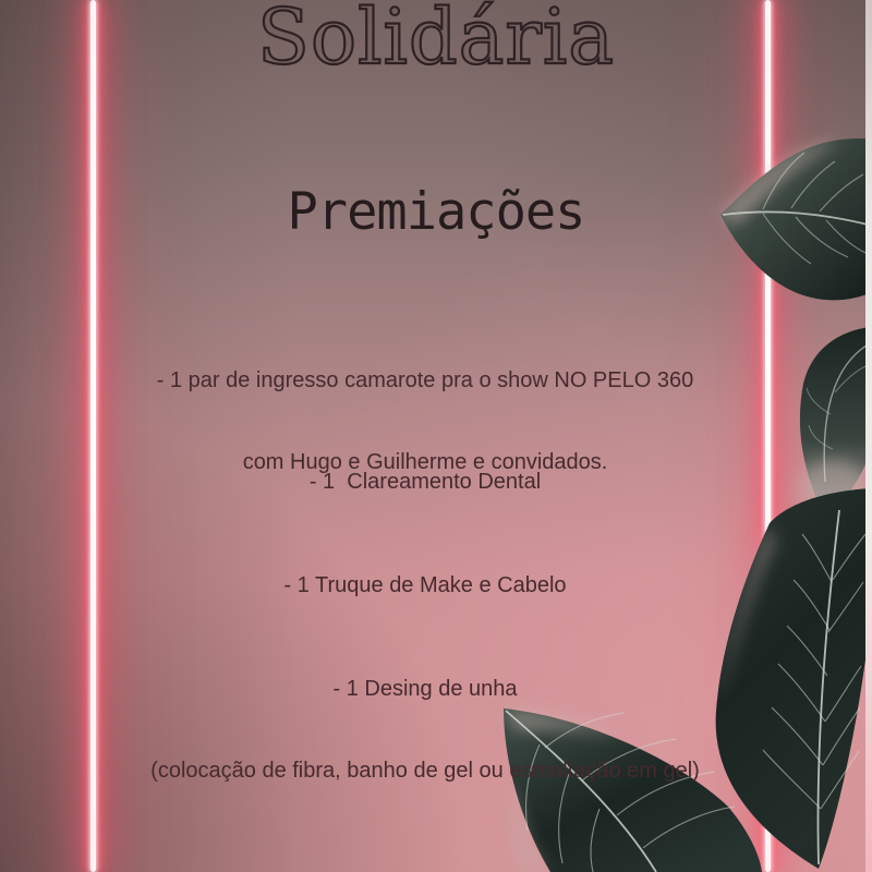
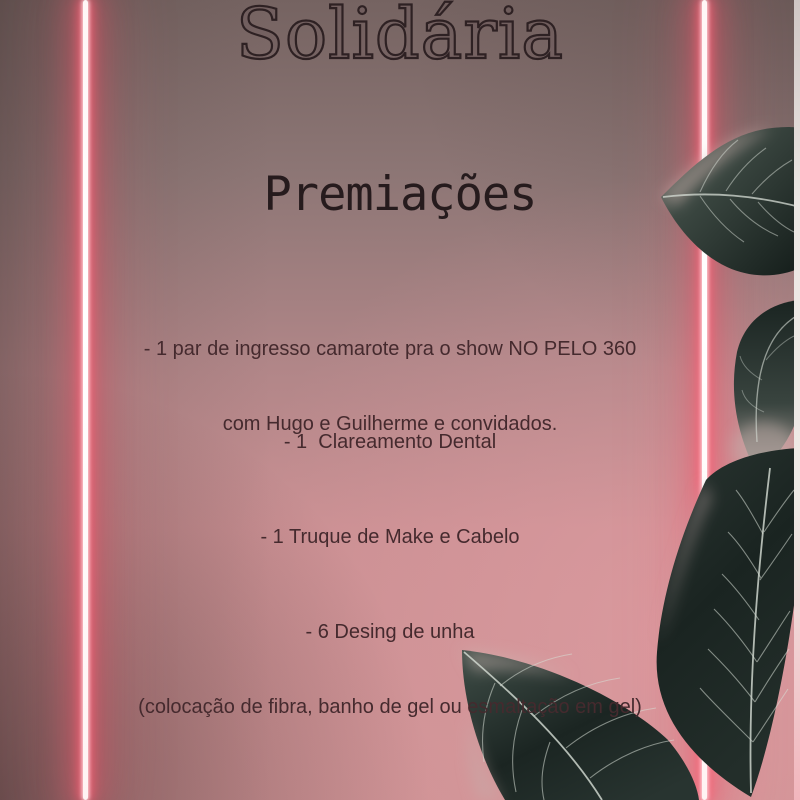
  Solidária
  Premiações
  - 1 par de ingresso camarote pra o show NO PELO 360
  com Hugo e Guilherme e convidados.
  - 1 Clareamento Dental
  - 1 Truque de Make e Cabelo
- - 1 Desing de unha
+ - 6 Desing de unha
  (colocação de fibra, banho de gel ou esmaltação em gel)
